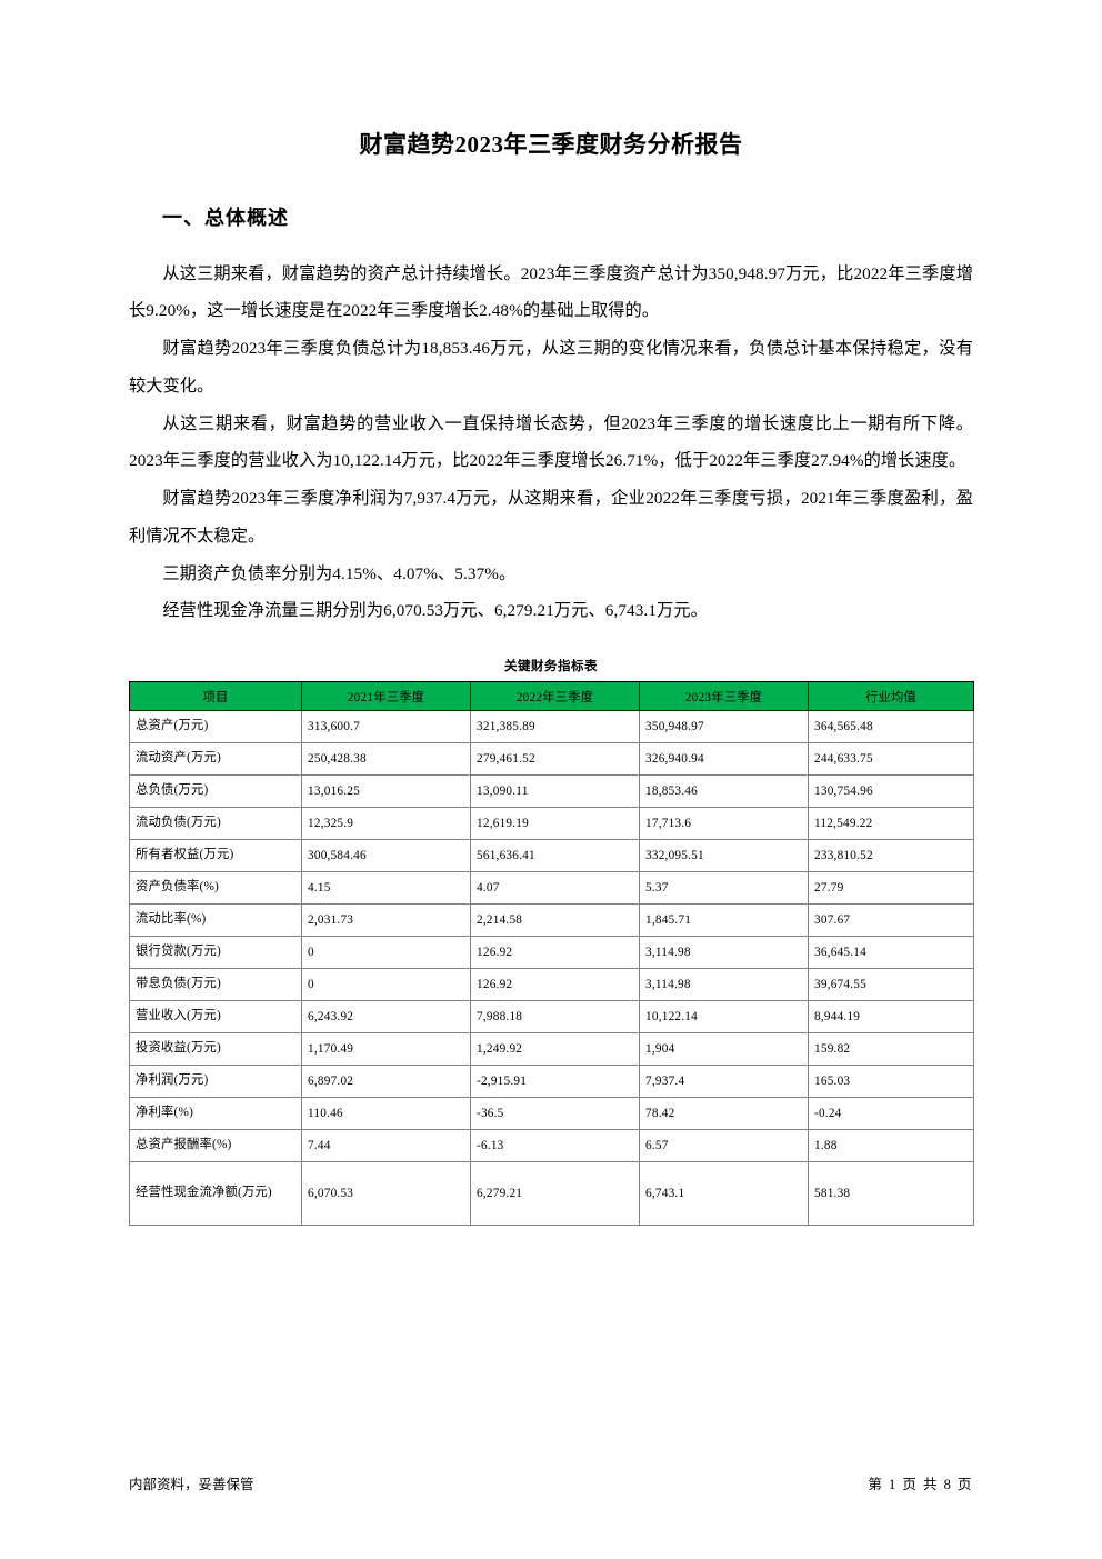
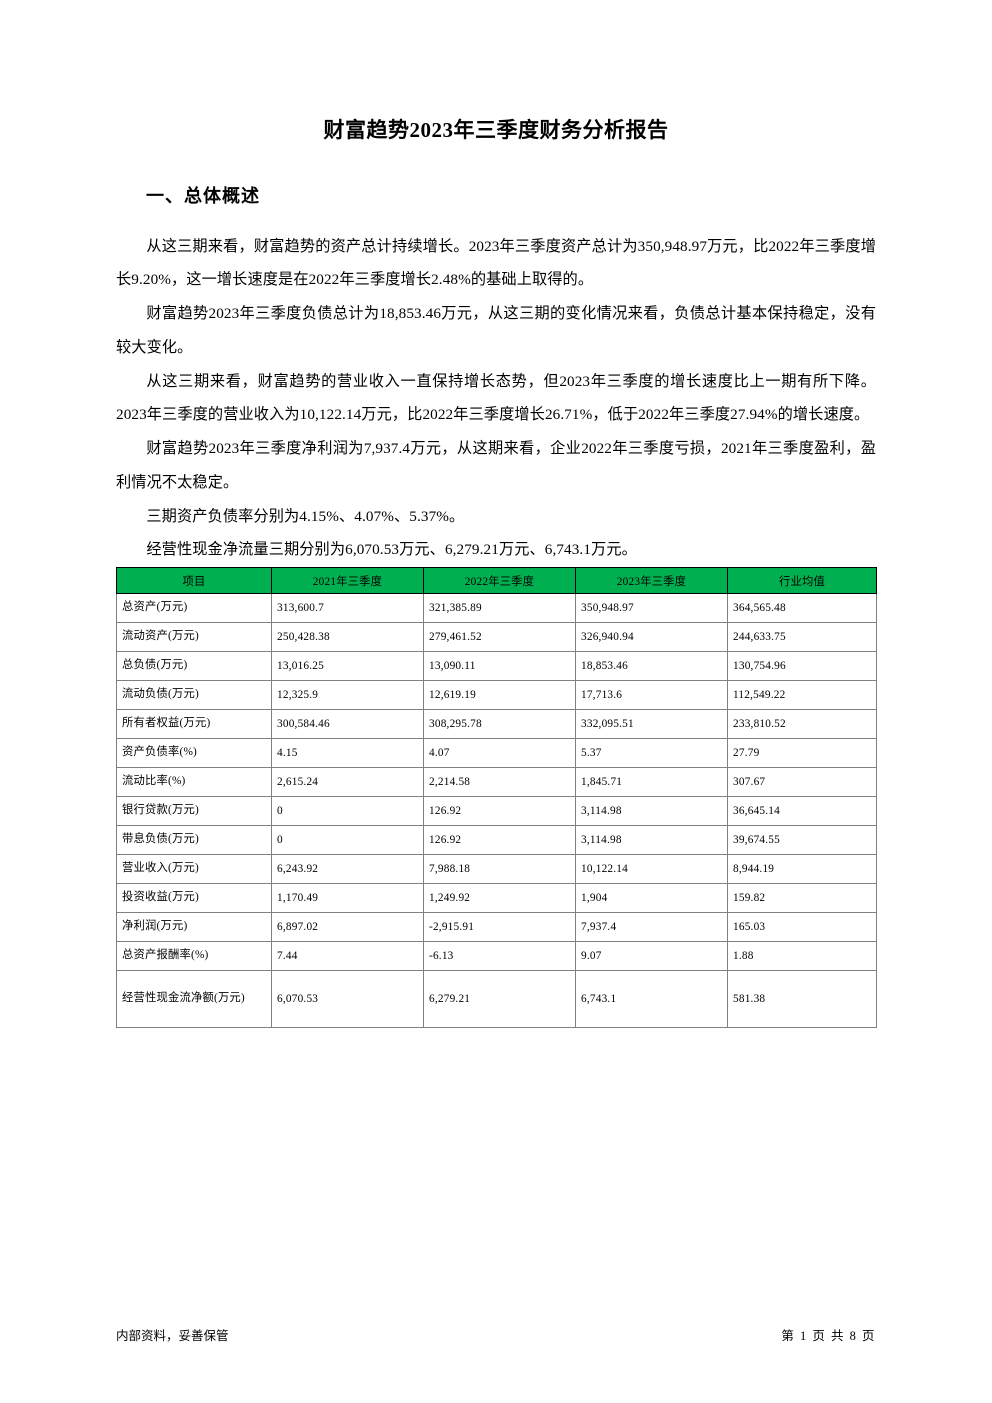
  财富趋势2023年三季度财务分析报告
  一、总体概述
  从这三期来看，财富趋势的资产总计持续增长。2023年三季度资产总计为350,948.97万元，比2022年三季度增长9.20%，这一增长速度是在2022年三季度增长2.48%的基础上取得的。
  财富趋势2023年三季度负债总计为18,853.46万元，从这三期的变化情况来看，负债总计基本保持稳定，没有较大变化。
  从这三期来看，财富趋势的营业收入一直保持增长态势，但2023年三季度的增长速度比上一期有所下降。2023年三季度的营业收入为10,122.14万元，比2022年三季度增长26.71%，低于2022年三季度27.94%的增长速度。
  财富趋势2023年三季度净利润为7,937.4万元，从这期来看，企业2022年三季度亏损，2021年三季度盈利，盈利情况不太稳定。
  三期资产负债率分别为4.15%、4.07%、5.37%。
  经营性现金净流量三期分别为6,070.53万元、6,279.21万元、6,743.1万元。
- 关键财务指标表
  项目	2021年三季度	2022年三季度	2023年三季度	行业均值
  总资产(万元)	313,600.7	321,385.89	350,948.97	364,565.48
  流动资产(万元)	250,428.38	279,461.52	326,940.94	244,633.75
  总负债(万元)	13,016.25	13,090.11	18,853.46	130,754.96
  流动负债(万元)	12,325.9	12,619.19	17,713.6	112,549.22
- 所有者权益(万元)	300,584.46	561,636.41	332,095.51	233,810.52
+ 所有者权益(万元)	300,584.46	308,295.78	332,095.51	233,810.52
  资产负债率(%)	4.15	4.07	5.37	27.79
- 流动比率(%)	2,031.73	2,214.58	1,845.71	307.67
+ 流动比率(%)	2,615.24	2,214.58	1,845.71	307.67
  银行贷款(万元)	0	126.92	3,114.98	36,645.14
  带息负债(万元)	0	126.92	3,114.98	39,674.55
  营业收入(万元)	6,243.92	7,988.18	10,122.14	8,944.19
  投资收益(万元)	1,170.49	1,249.92	1,904	159.82
  净利润(万元)	6,897.02	-2,915.91	7,937.4	165.03
- 净利率(%)	110.46	-36.5	78.42	-0.24
- 总资产报酬率(%)	7.44	-6.13	6.57	1.88
+ 总资产报酬率(%)	7.44	-6.13	9.07	1.88
  经营性现金流净额(万元)	6,070.53	6,279.21	6,743.1	581.38
  内部资料，妥善保管
  第 1 页 共 8 页
